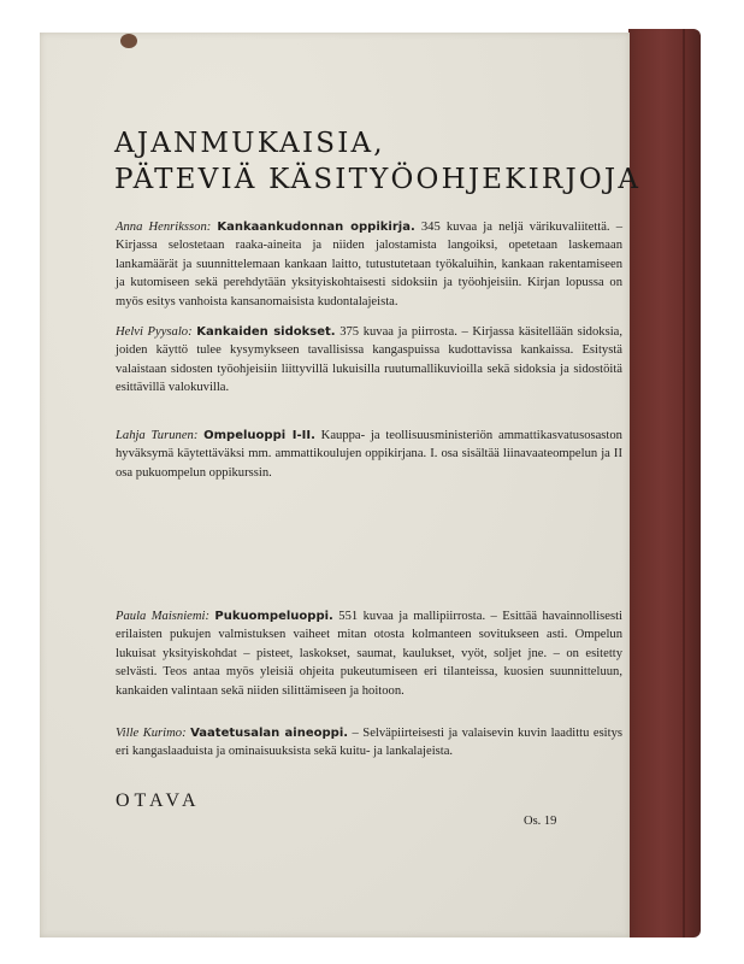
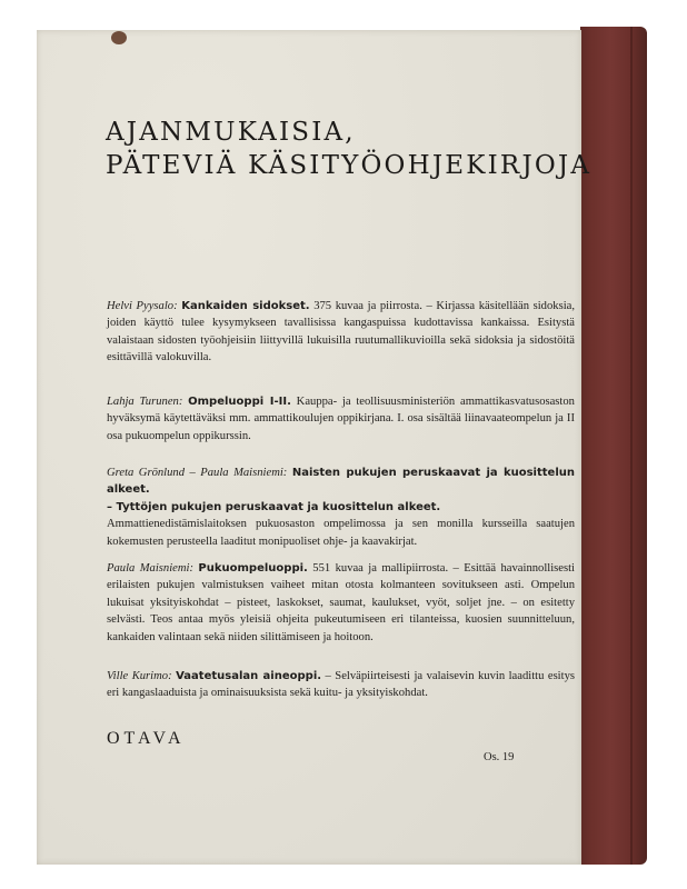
  AJANMUKAISIA,
  PÄTEVIÄ KÄSITYÖOHJEKIRJOJA
- Anna Henriksson: Kankaankudonnan oppikirja. 345 kuvaa ja neljä värikuvaliitettä. – Kirjassa selostetaan raaka-aineita ja niiden jalostamista langoiksi, opetetaan laskemaan lankamäärät ja suunnittelemaan kankaan laitto, tutustutetaan työkaluihin, kankaan rakentamiseen ja kutomiseen sekä perehdytään yksityiskohtaisesti sidoksiin ja työohjeisiin. Kirjan lopussa on myös esitys vanhoista kansanomaisista kudontalajeista.
  Helvi Pyysalo: Kankaiden sidokset. 375 kuvaa ja piirrosta. – Kirjassa käsitellään sidoksia, joiden käyttö tulee kysymykseen tavallisissa kangaspuissa kudottavissa kankaissa. Esitystä valaistaan sidosten työohjeisiin liittyvillä lukuisilla ruutumallikuvioilla sekä sidoksia ja sidostöitä esittävillä valokuvilla.
  Lahja Turunen: Ompeluoppi I-II. Kauppa- ja teollisuusministeriön ammattikasvatusosaston hyväksymä käytettäväksi mm. ammattikoulujen oppikirjana. I. osa sisältää liinavaateompelun ja II osa pukuompelun oppikurssin.
+ Greta Grönlund – Paula Maisniemi: Naisten pukujen peruskaavat ja kuosittelun alkeet.
+ – Tyttöjen pukujen peruskaavat ja kuosittelun alkeet.
+ Ammattienedistämislaitoksen pukuosaston ompelimossa ja sen monilla kursseilla saatujen kokemusten perusteella laaditut monipuoliset ohje- ja kaavakirjat.
  Paula Maisniemi: Pukuompeluoppi. 551 kuvaa ja mallipiirrosta. – Esittää havainnollisesti erilaisten pukujen valmistuksen vaiheet mitan otosta kolmanteen sovitukseen asti. Ompelun lukuisat yksityiskohdat – pisteet, laskokset, saumat, kaulukset, vyöt, soljet jne. – on esitetty selvästi. Teos antaa myös yleisiä ohjeita pukeutumiseen eri tilanteissa, kuosien suunnitteluun, kankaiden valintaan sekä niiden silittämiseen ja hoitoon.
- Ville Kurimo: Vaatetusalan aineoppi. – Selväpiirteisesti ja valaisevin kuvin laadittu esitys eri kangaslaaduista ja ominaisuuksista sekä kuitu- ja lankalajeista.
+ Ville Kurimo: Vaatetusalan aineoppi. – Selväpiirteisesti ja valaisevin kuvin laadittu esitys eri kangaslaaduista ja ominaisuuksista sekä kuitu- ja yksityiskohdat.
  OTAVA
  Os. 19
